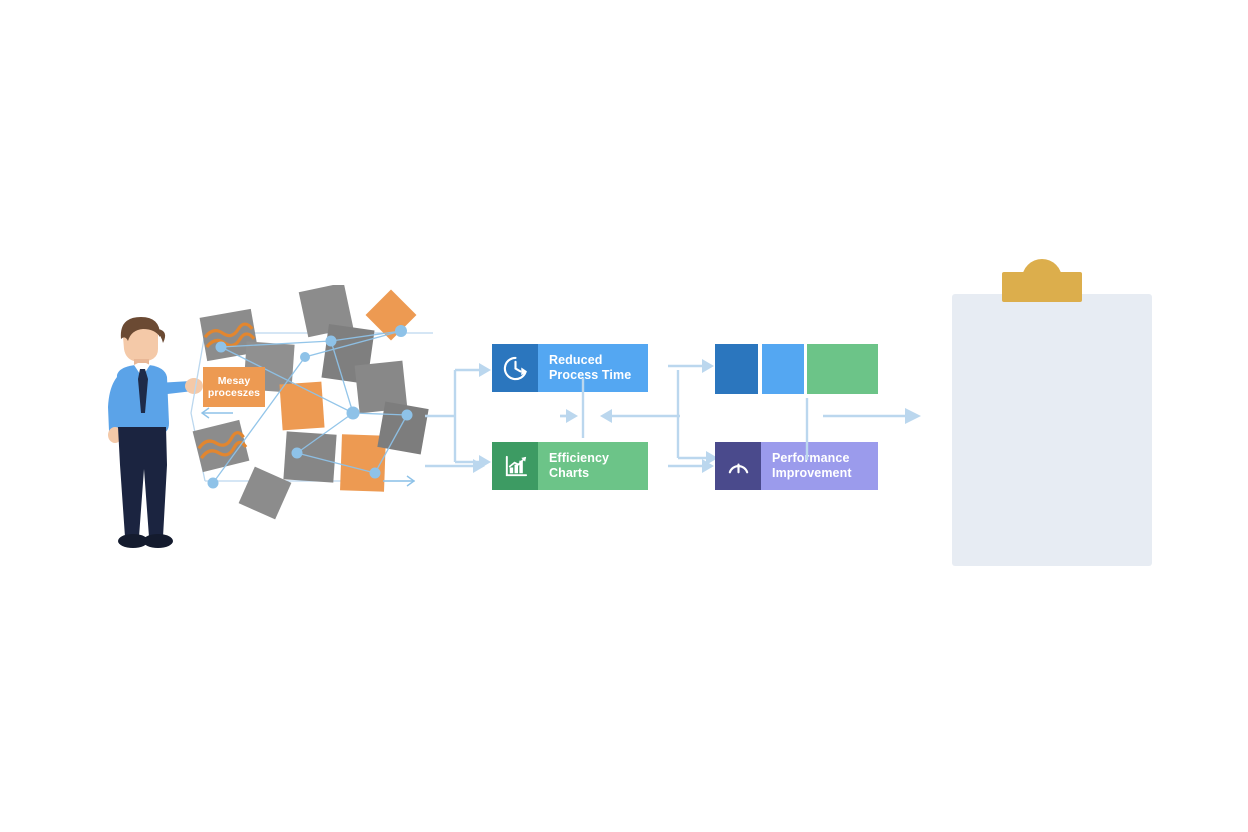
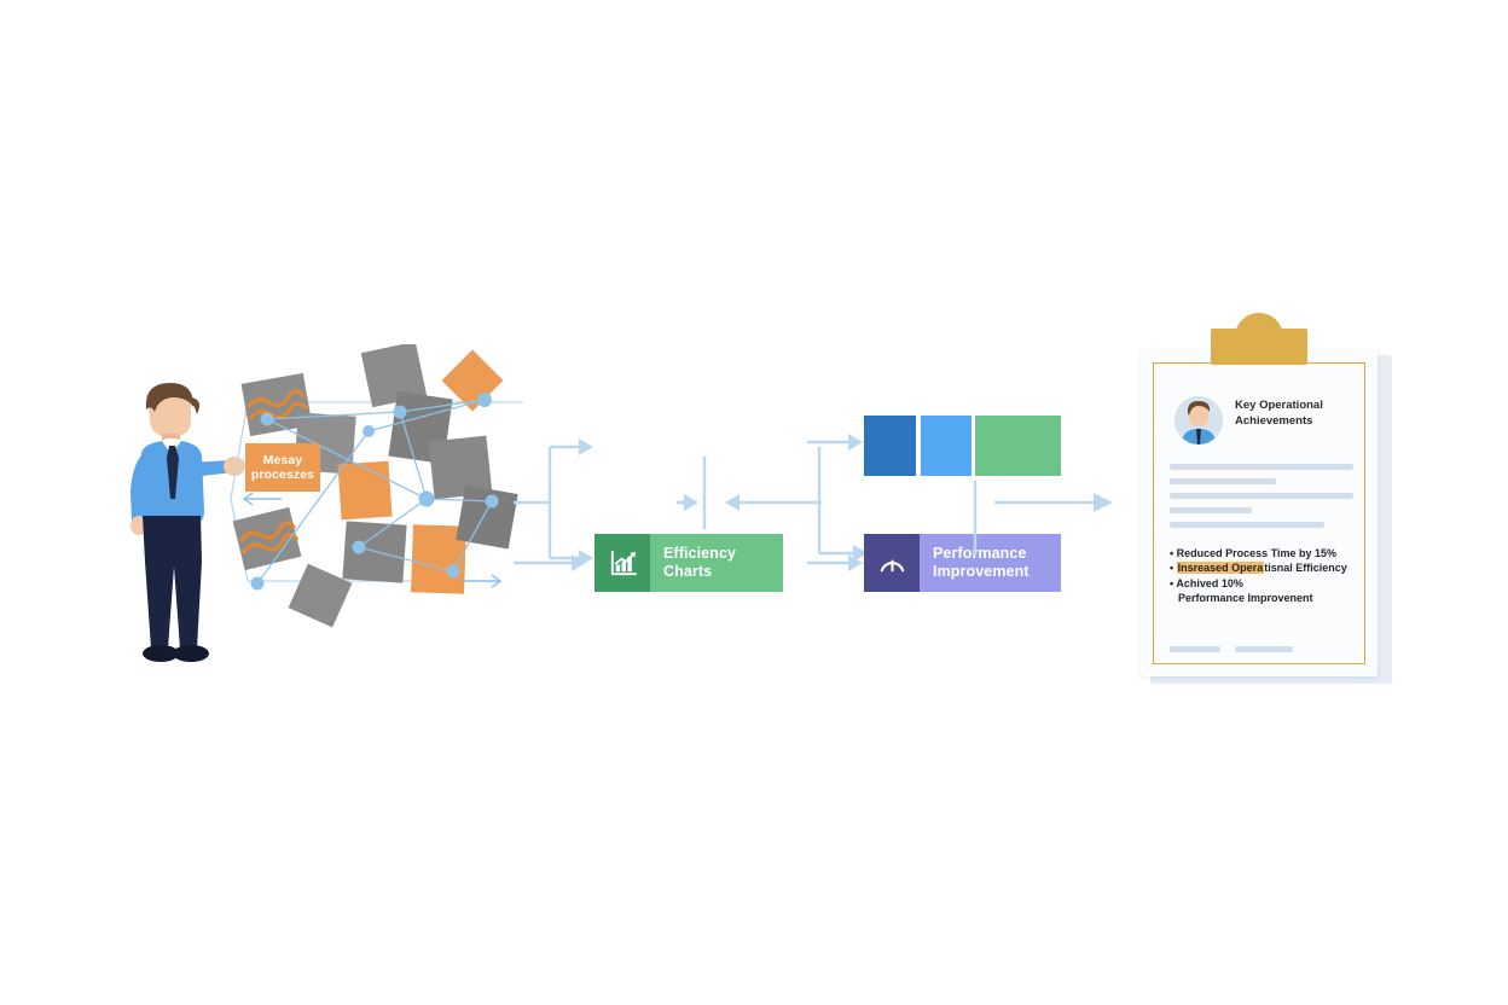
  Mesay
  proceszes
- Reduced
- Process Time
  Efficiency
  Charts
  Perfomance
  Improvement
+ Key Operational
+ Achievements
+ • Reduced Process Time by 15%
+ • Insreased Operatisnal Efficiency
+ • Achived 10%
+ Performance Improvenent
